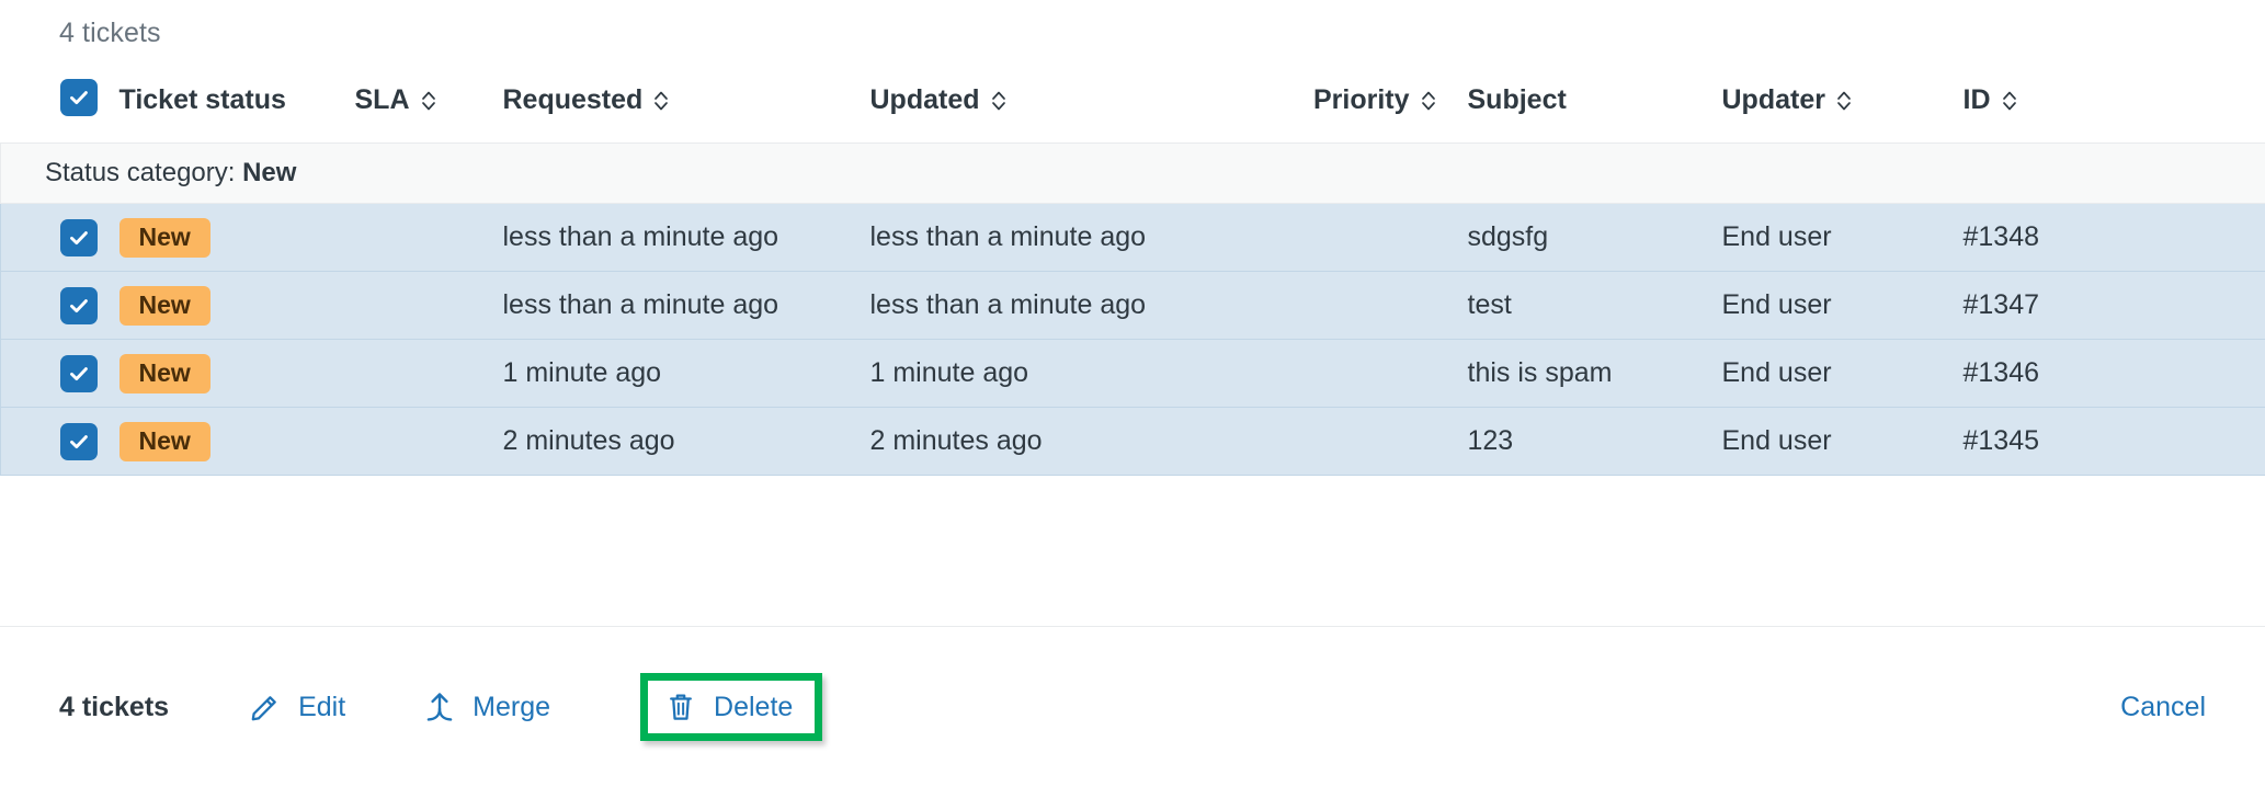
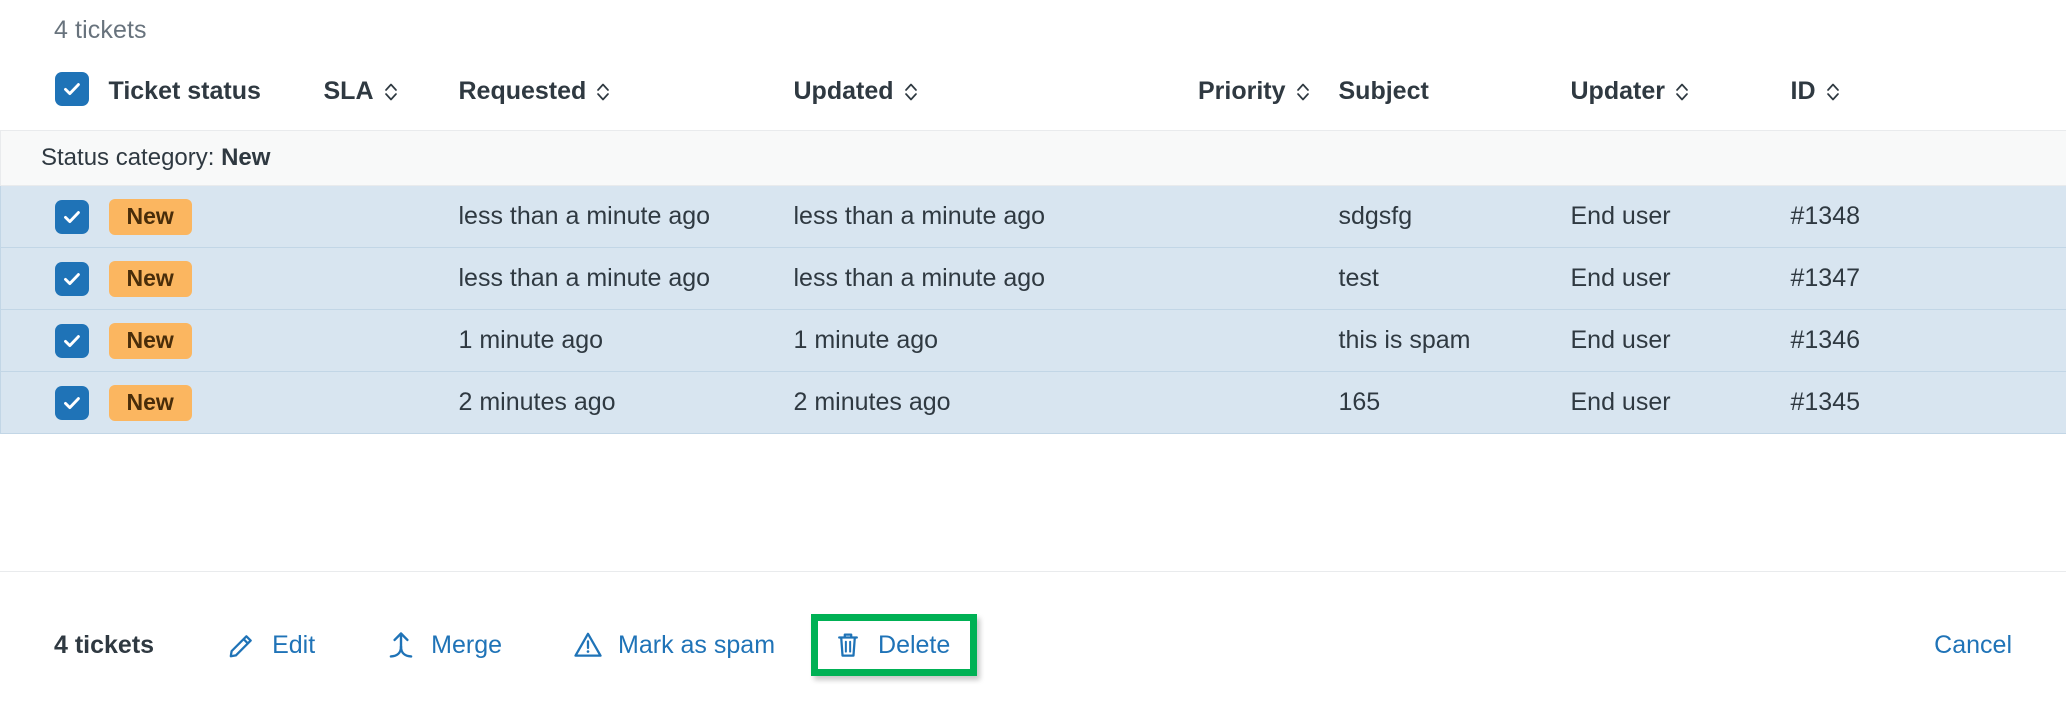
  4 tickets
  	Ticket status	SLA	Requested	Updated	Priority	Subject	Updater	ID
  Status category: New
  	New		less than a minute ago	less than a minute ago		sdgsfg	End user	#1348
  	New		less than a minute ago	less than a minute ago		test	End user	#1347
  	New		1 minute ago	1 minute ago		this is spam	End user	#1346
- 	New		2 minutes ago	2 minutes ago		123	End user	#1345
+ 	New		2 minutes ago	2 minutes ago		165	End user	#1345
  4 tickets
  Edit
  Merge
+ Mark as spam
  Delete
  Cancel
